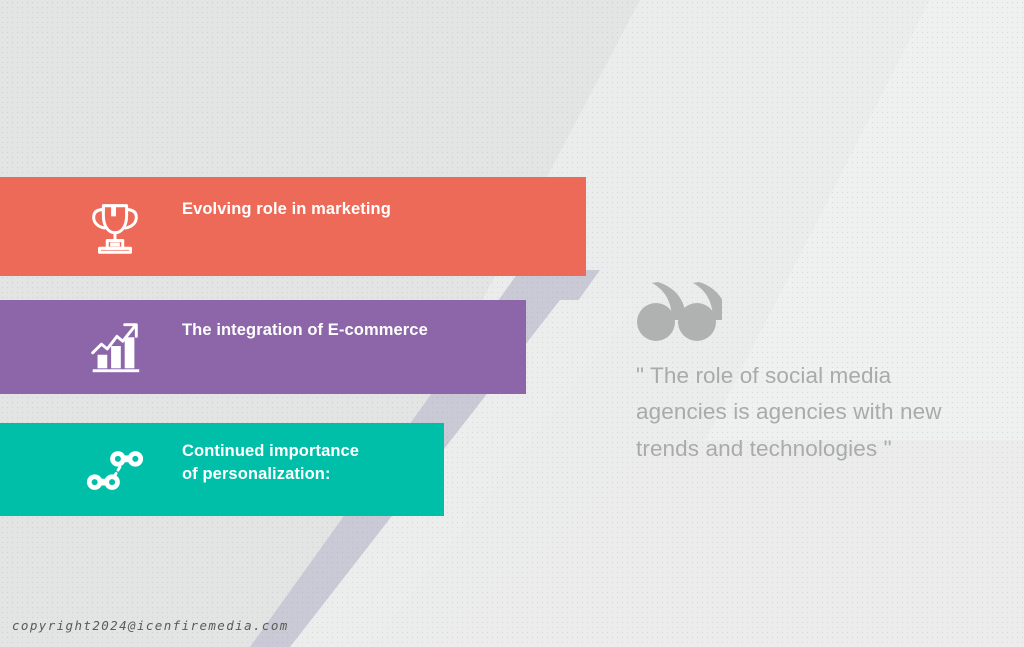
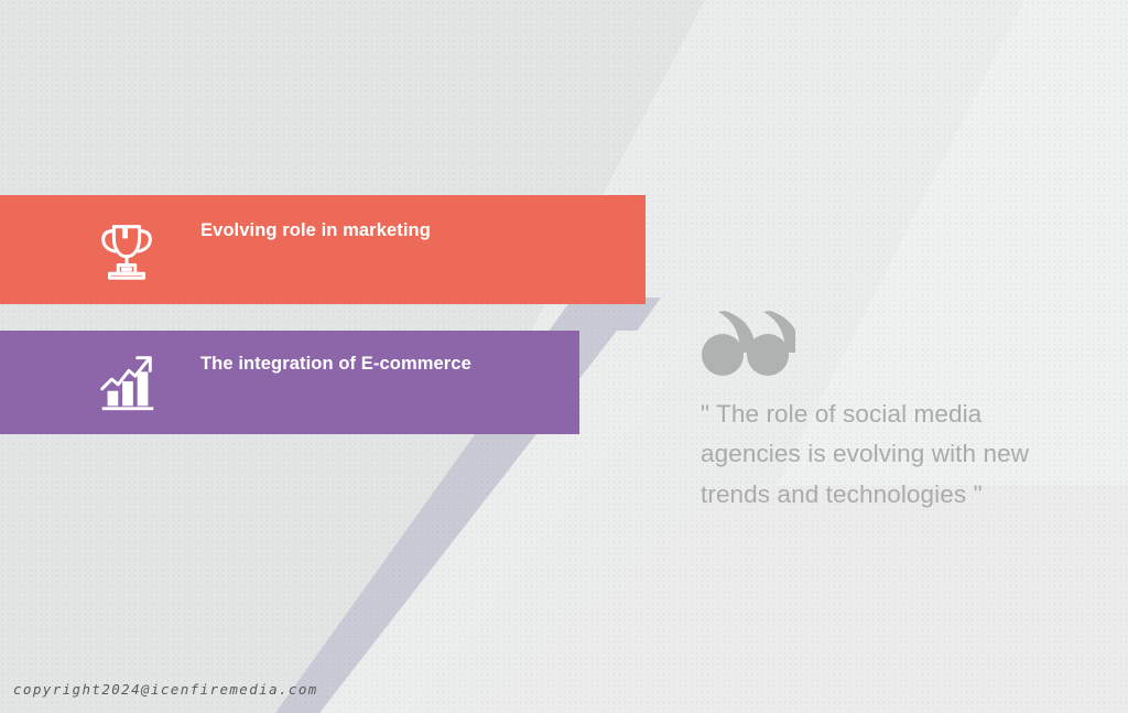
  Evolving role in marketing
  The integration of E-commerce
- Continued importance
- of personalization:
- " The role of social media agencies is agencies with new trends and technologies "
+ " The role of social media agencies is evolving with new trends and technologies "
  copyright2024@icenfiremedia.com
